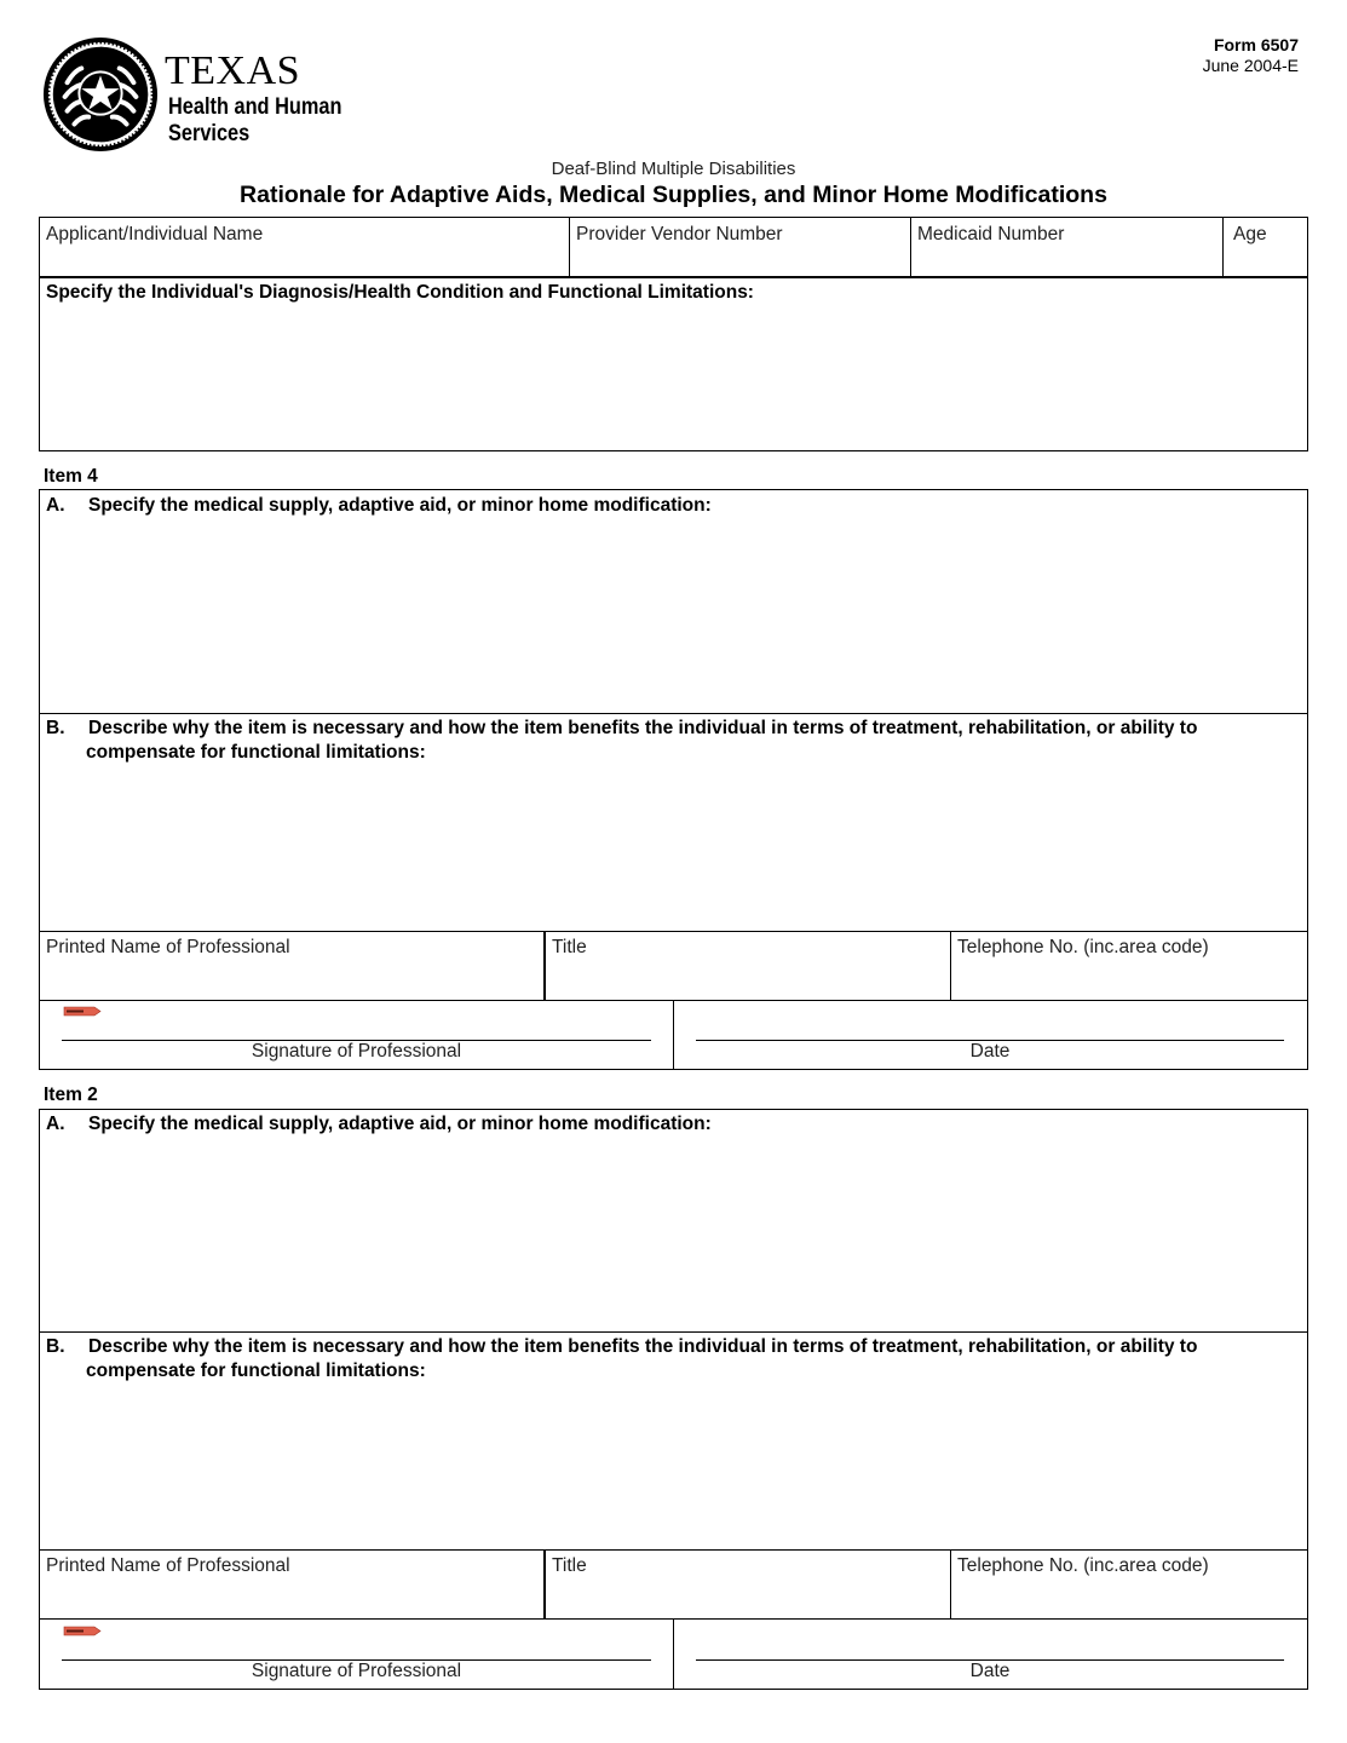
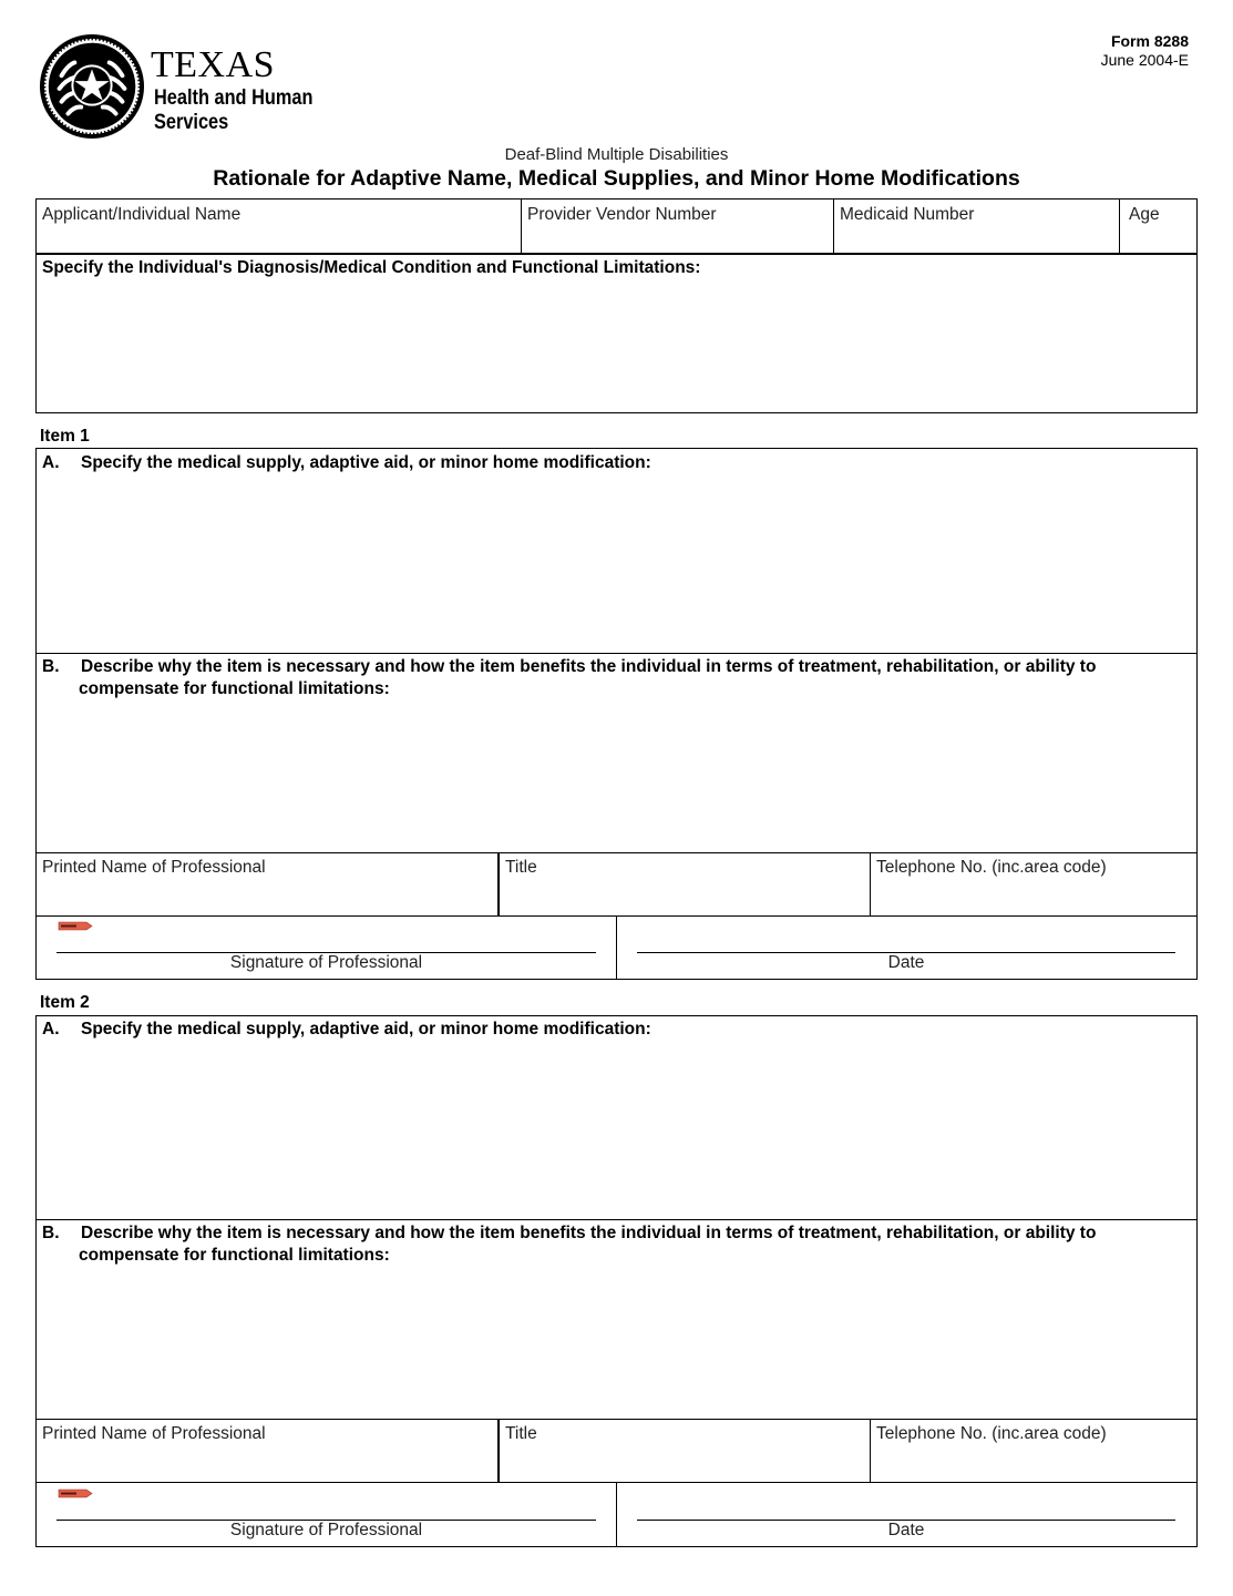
  TEXAS
  Health and Human
  Services
- Form 6507
+ Form 8288
  June 2004-E
  Deaf-Blind Multiple Disabilities
- Rationale for Adaptive Aids, Medical Supplies, and Minor Home Modifications
+ Rationale for Adaptive Name, Medical Supplies, and Minor Home Modifications
  Applicant/Individual Name
  Provider Vendor Number
  Medicaid Number
  Age
- Specify the Individual's Diagnosis/Health Condition and Functional Limitations:
+ Specify the Individual's Diagnosis/Medical Condition and Functional Limitations:
- Item 4
+ Item 1
  A.
  Specify the medical supply, adaptive aid, or minor home modification:
  B.
  Describe why the item is necessary and how the item benefits the individual in terms of treatment, rehabilitation, or ability to
  compensate for functional limitations:
  Printed Name of Professional
  Title
  Telephone No. (inc.area code)
  Signature of Professional
  Date
  Item 2
  A.
  Specify the medical supply, adaptive aid, or minor home modification:
  B.
  Describe why the item is necessary and how the item benefits the individual in terms of treatment, rehabilitation, or ability to
  compensate for functional limitations:
  Printed Name of Professional
  Title
  Telephone No. (inc.area code)
  Signature of Professional
  Date
